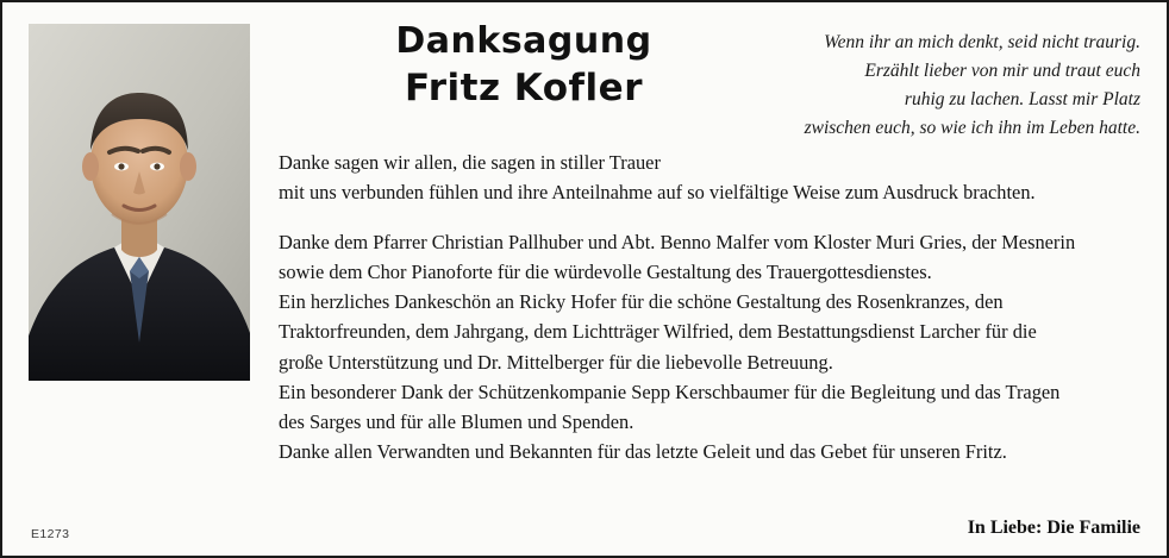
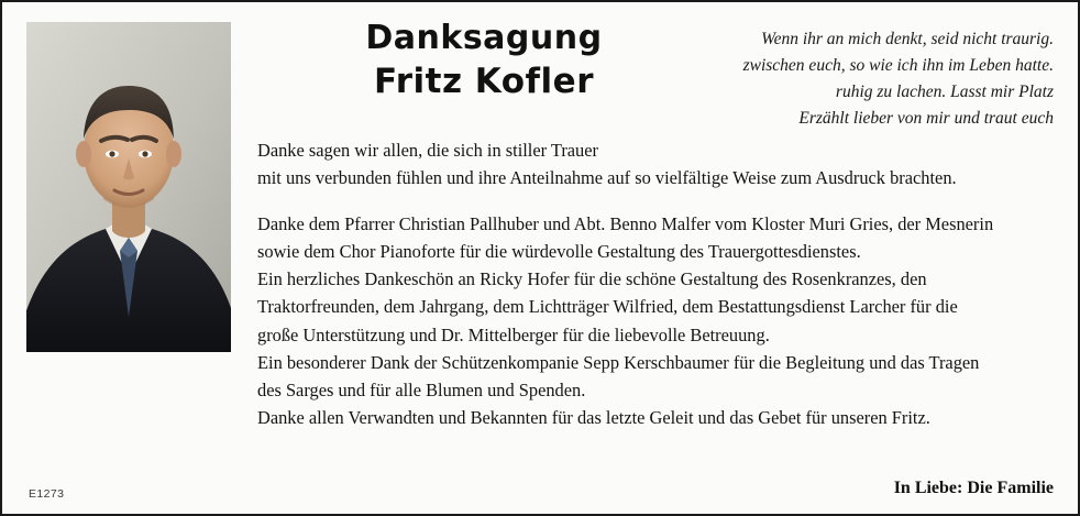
  Danksagung
  Fritz Kofler
  Wenn ihr an mich denkt, seid nicht traurig.
- Erzählt lieber von mir und traut euch
+ zwischen euch, so wie ich ihn im Leben hatte.
  ruhig zu lachen. Lasst mir Platz
- zwischen euch, so wie ich ihn im Leben hatte.
+ Erzählt lieber von mir und traut euch
- Danke sagen wir allen, die sagen in stiller Trauer
+ Danke sagen wir allen, die sich in stiller Trauer
  mit uns verbunden fühlen und ihre Anteilnahme auf so vielfältige Weise zum Ausdruck brachten.
  Danke dem Pfarrer Christian Pallhuber und Abt. Benno Malfer vom Kloster Muri Gries, der Mesnerin
  sowie dem Chor Pianoforte für die würdevolle Gestaltung des Trauergottesdienstes.
  Ein herzliches Dankeschön an Ricky Hofer für die schöne Gestaltung des Rosenkranzes, den
  Traktorfreunden, dem Jahrgang, dem Lichtträger Wilfried, dem Bestattungsdienst Larcher für die
  große Unterstützung und Dr. Mittelberger für die liebevolle Betreuung.
  Ein besonderer Dank der Schützenkompanie Sepp Kerschbaumer für die Begleitung und das Tragen
  des Sarges und für alle Blumen und Spenden.
  Danke allen Verwandten und Bekannten für das letzte Geleit und das Gebet für unseren Fritz.
  E1273
  In Liebe: Die Familie
